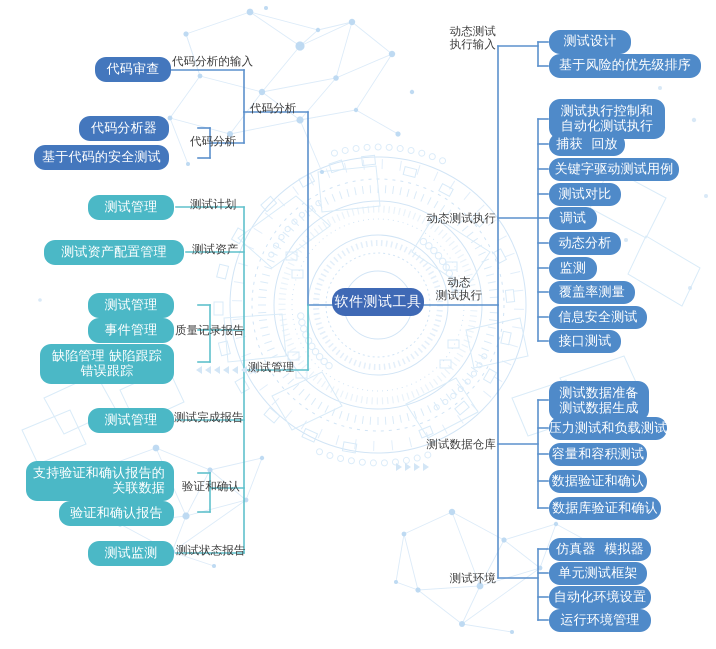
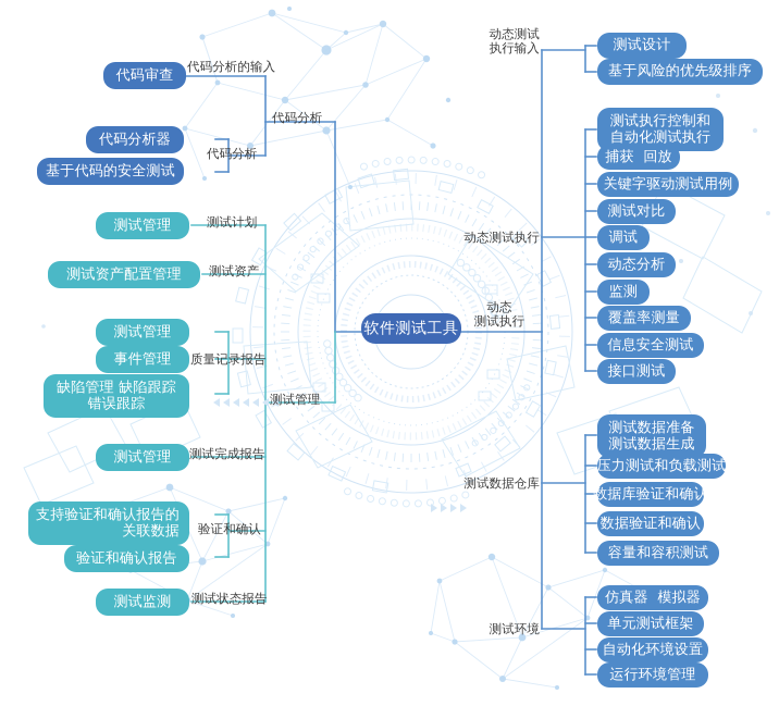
  软件测试工具
  代码审查
  代码分析的输入
  代码分析器
  基于代码的安全测试
  代码分析
  代码分析
  测试管理
  测试计划
  测试资产配置管理
  测试资产
  测试管理
  事件管理
  缺陷管理 缺陷跟踪
  错误跟踪
  质量记录报告
  测试管理
  测试完成报告
  支持验证和确认报告的
  关联数据
  验证和确认报告
  验证和确认
  测试监测
  测试状态报告
  测试管理
  动态
  测试执行
  动态测试
  执行输入
  测试设计
  基于风险的优先级排序
  动态测试执行
  测试执行控制和
  自动化测试执行
  捕获 回放
  关键字驱动测试用例
  测试对比
  调试
  动态分析
  监测
  覆盖率测量
  信息安全测试
  接口测试
  测试数据仓库
  测试数据准备
  测试数据生成
  压力测试和负载测试
- 容量和容积测试
+ 数据库验证和确认
  数据验证和确认
- 数据库验证和确认
+ 容量和容积测试
  测试环境
  仿真器 模拟器
  单元测试框架
  自动化环境设置
  运行环境管理
